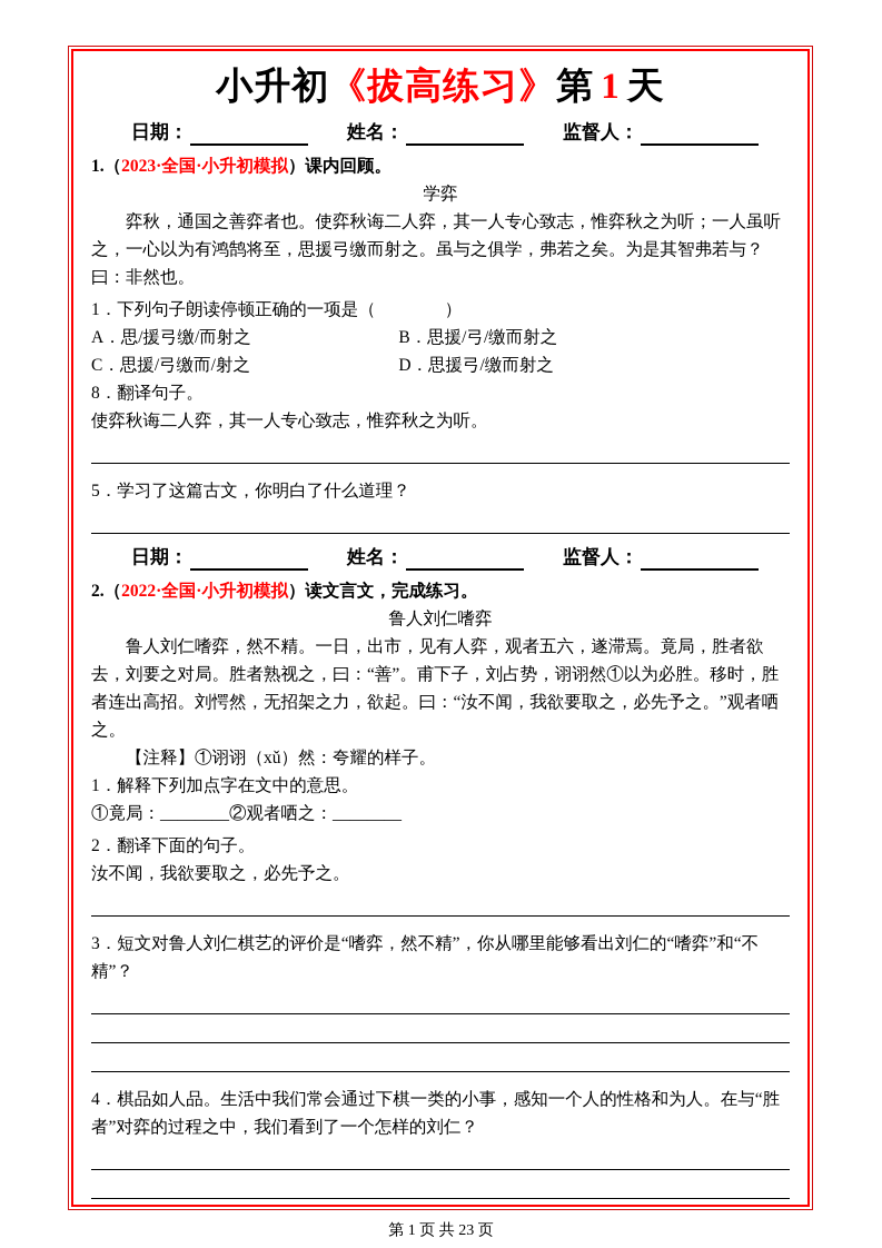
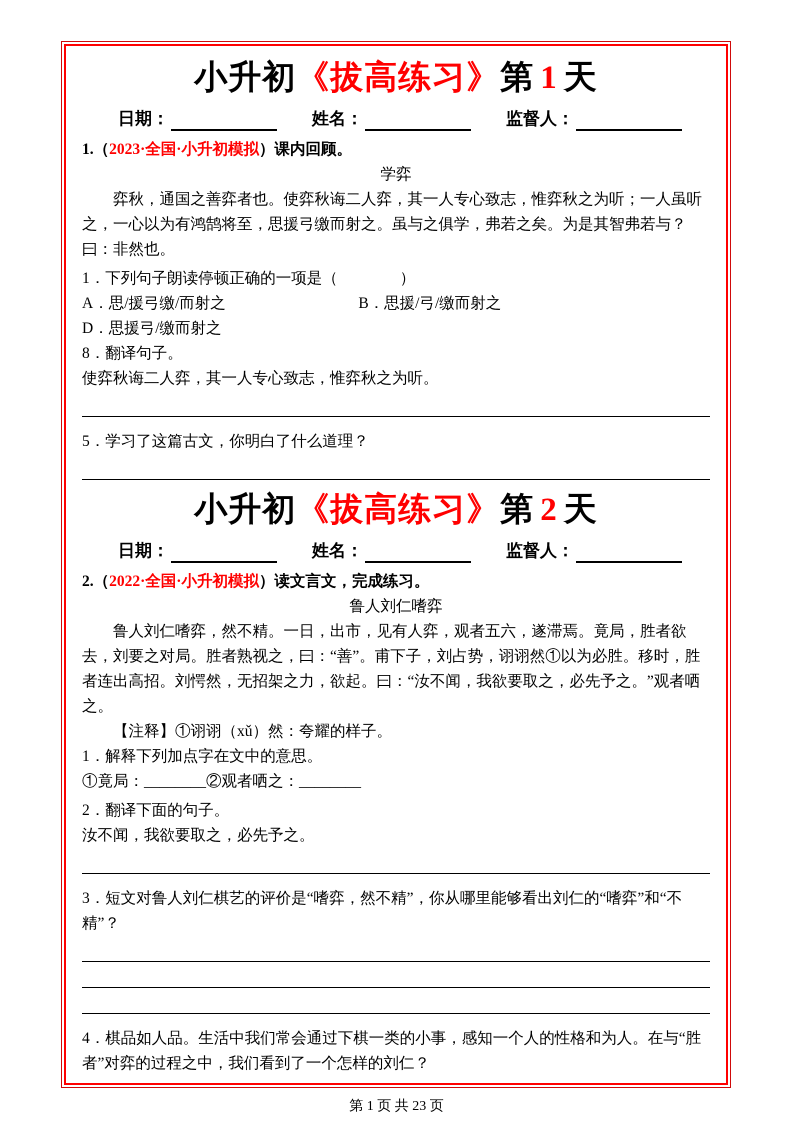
  小升初《拔高练习》第 1 天
  日期：
  姓名：
  监督人：
  1.（2023·全国·小升初模拟）课内回顾。
  学弈
  弈秋，通国之善弈者也。使弈秋诲二人弈，其一人专心致志，惟弈秋之为听；一人虽听之，一心以为有鸿鹄将至，思援弓缴而射之。虽与之俱学，弗若之矣。为是其智弗若与？曰：非然也。
  1．下列句子朗读停顿正确的一项是（ ）
  A．思/援弓缴/而射之
  B．思援/弓/缴而射之
- C．思援/弓缴而/射之
  D．思援弓/缴而射之
  8．翻译句子。
  使弈秋诲二人弈，其一人专心致志，惟弈秋之为听。
  5．学习了这篇古文，你明白了什么道理？
+ 小升初《拔高练习》第 2 天
  日期：
  姓名：
  监督人：
  2.（2022·全国·小升初模拟）读文言文，完成练习。
  鲁人刘仁嗜弈
  鲁人刘仁嗜弈，然不精。一日，出市，见有人弈，观者五六，遂滞焉。竟局，胜者欲去，刘要之对局。胜者熟视之，曰：“善”。甫下子，刘占势，诩诩然①以为必胜。移时，胜者连出高招。刘愕然，无招架之力，欲起。曰：“汝不闻，我欲要取之，必先予之。”观者哂之。
  【注释】①诩诩（xǔ）然：夸耀的样子。
  1．解释下列加点字在文中的意思。
  ①竟局：________②观者哂之：________
  2．翻译下面的句子。
  汝不闻，我欲要取之，必先予之。
  3．短文对鲁人刘仁棋艺的评价是“嗜弈，然不精”，你从哪里能够看出刘仁的“嗜弈”和“不精”？
  4．棋品如人品。生活中我们常会通过下棋一类的小事，感知一个人的性格和为人。在与“胜者”对弈的过程之中，我们看到了一个怎样的刘仁？
  第 1 页 共 23 页
